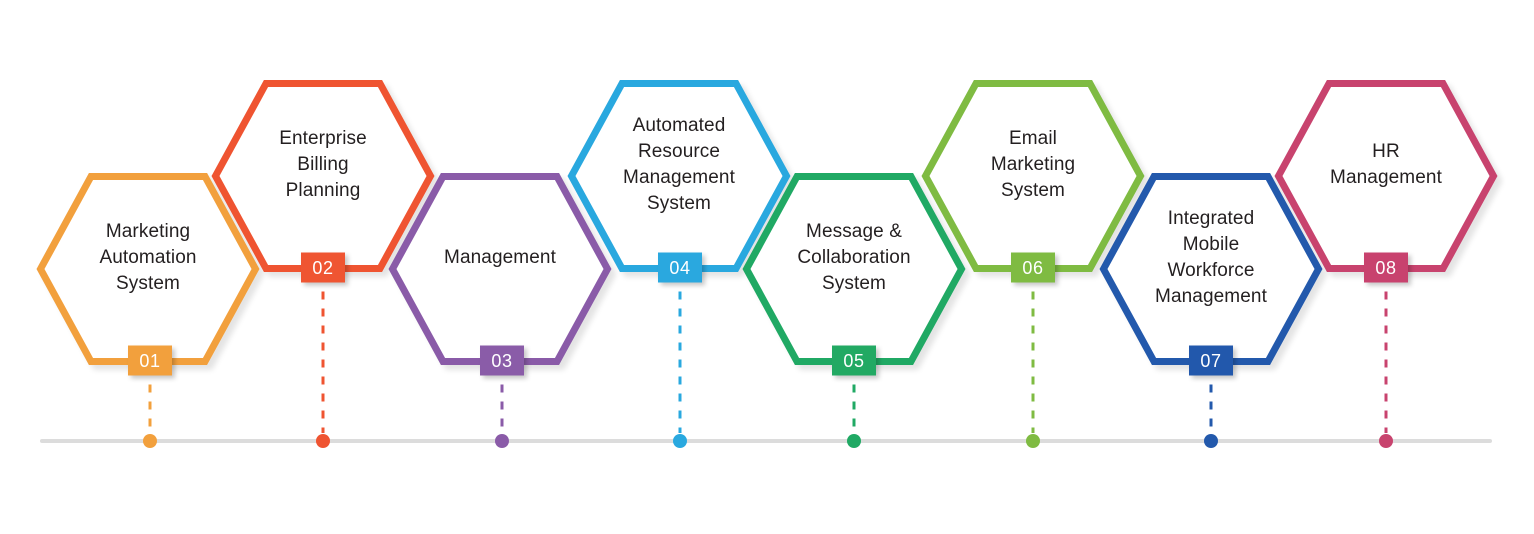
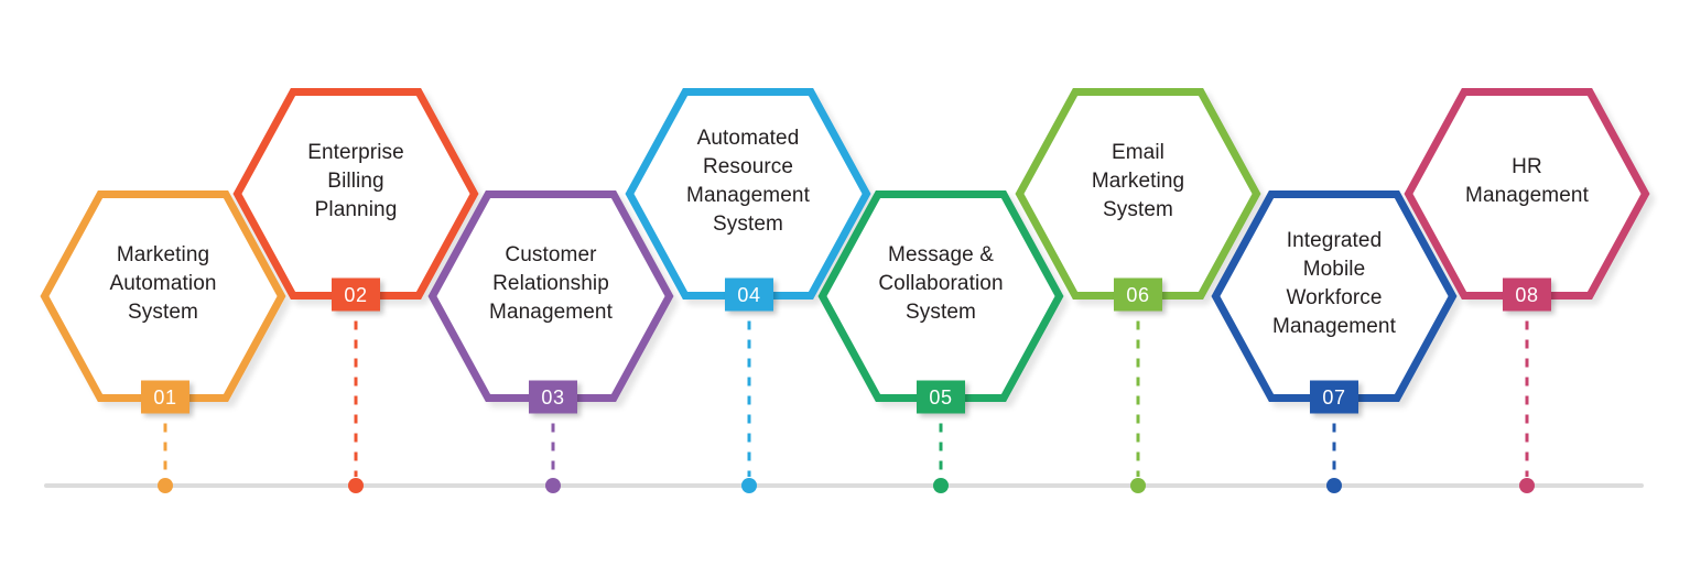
  Marketing
  Automation
  System
  01
  Enterprise
  Billing
  Planning
  02
+ Customer
+ Relationship
  Management
  03
  Automated
  Resource
  Management
  System
  04
  Message &
  Collaboration
  System
  05
  Email
  Marketing
  System
  06
  Integrated
  Mobile
  Workforce
  Management
  07
  HR
  Management
  08
